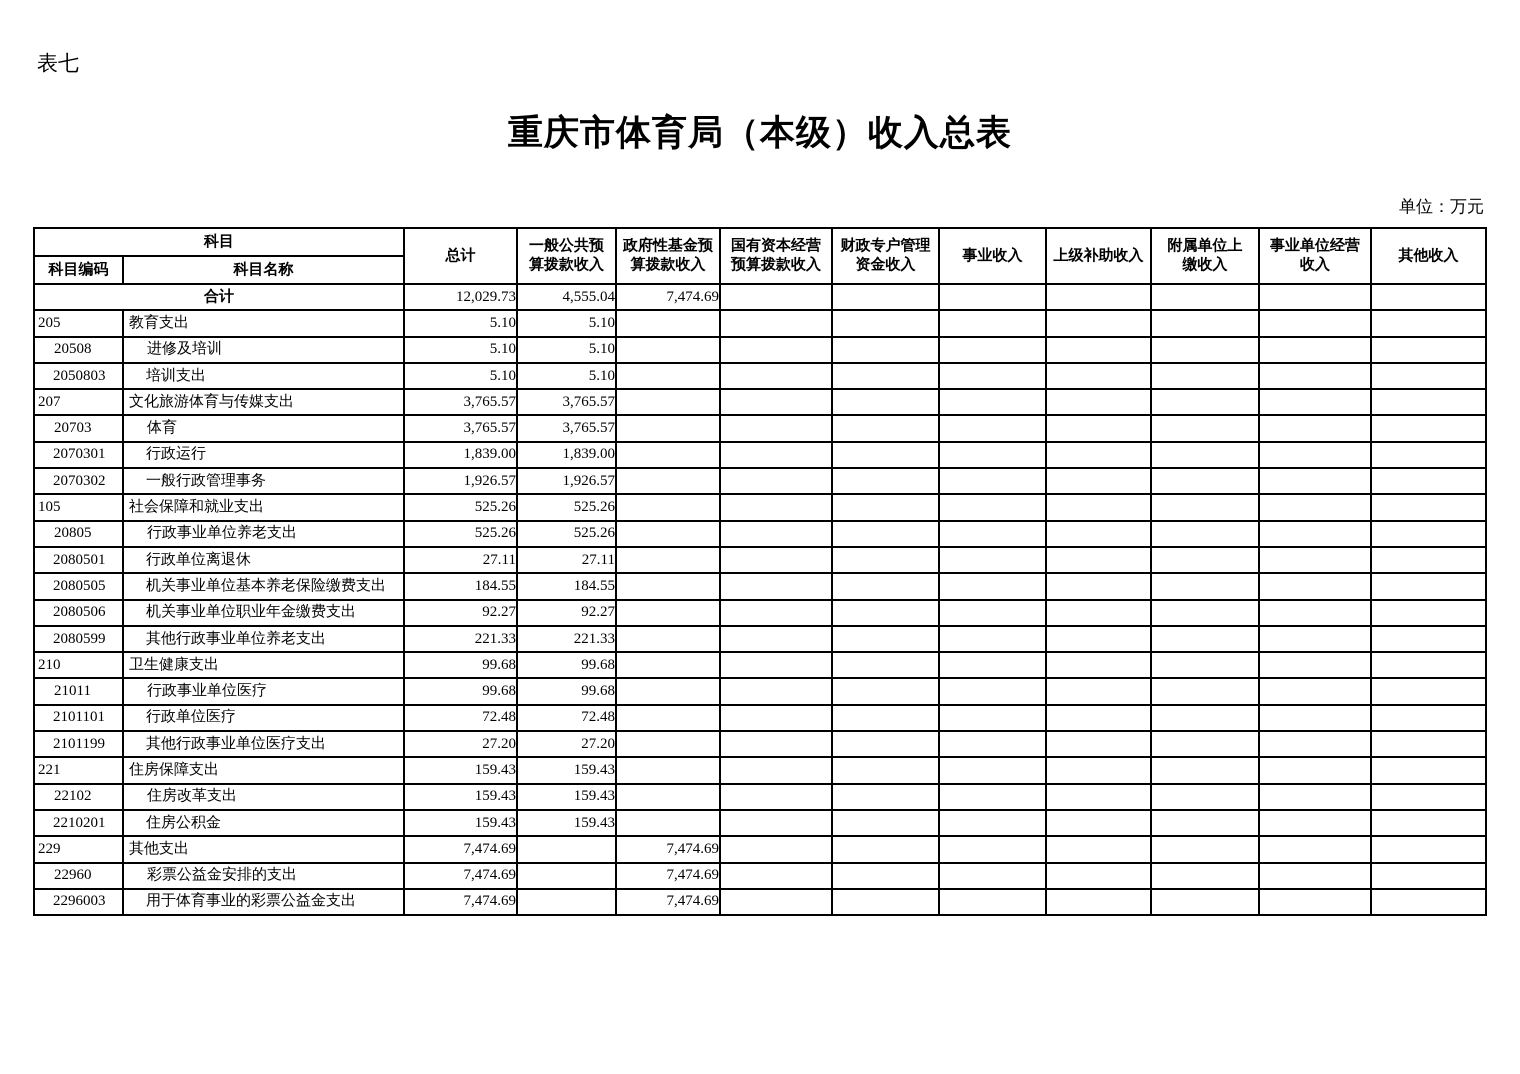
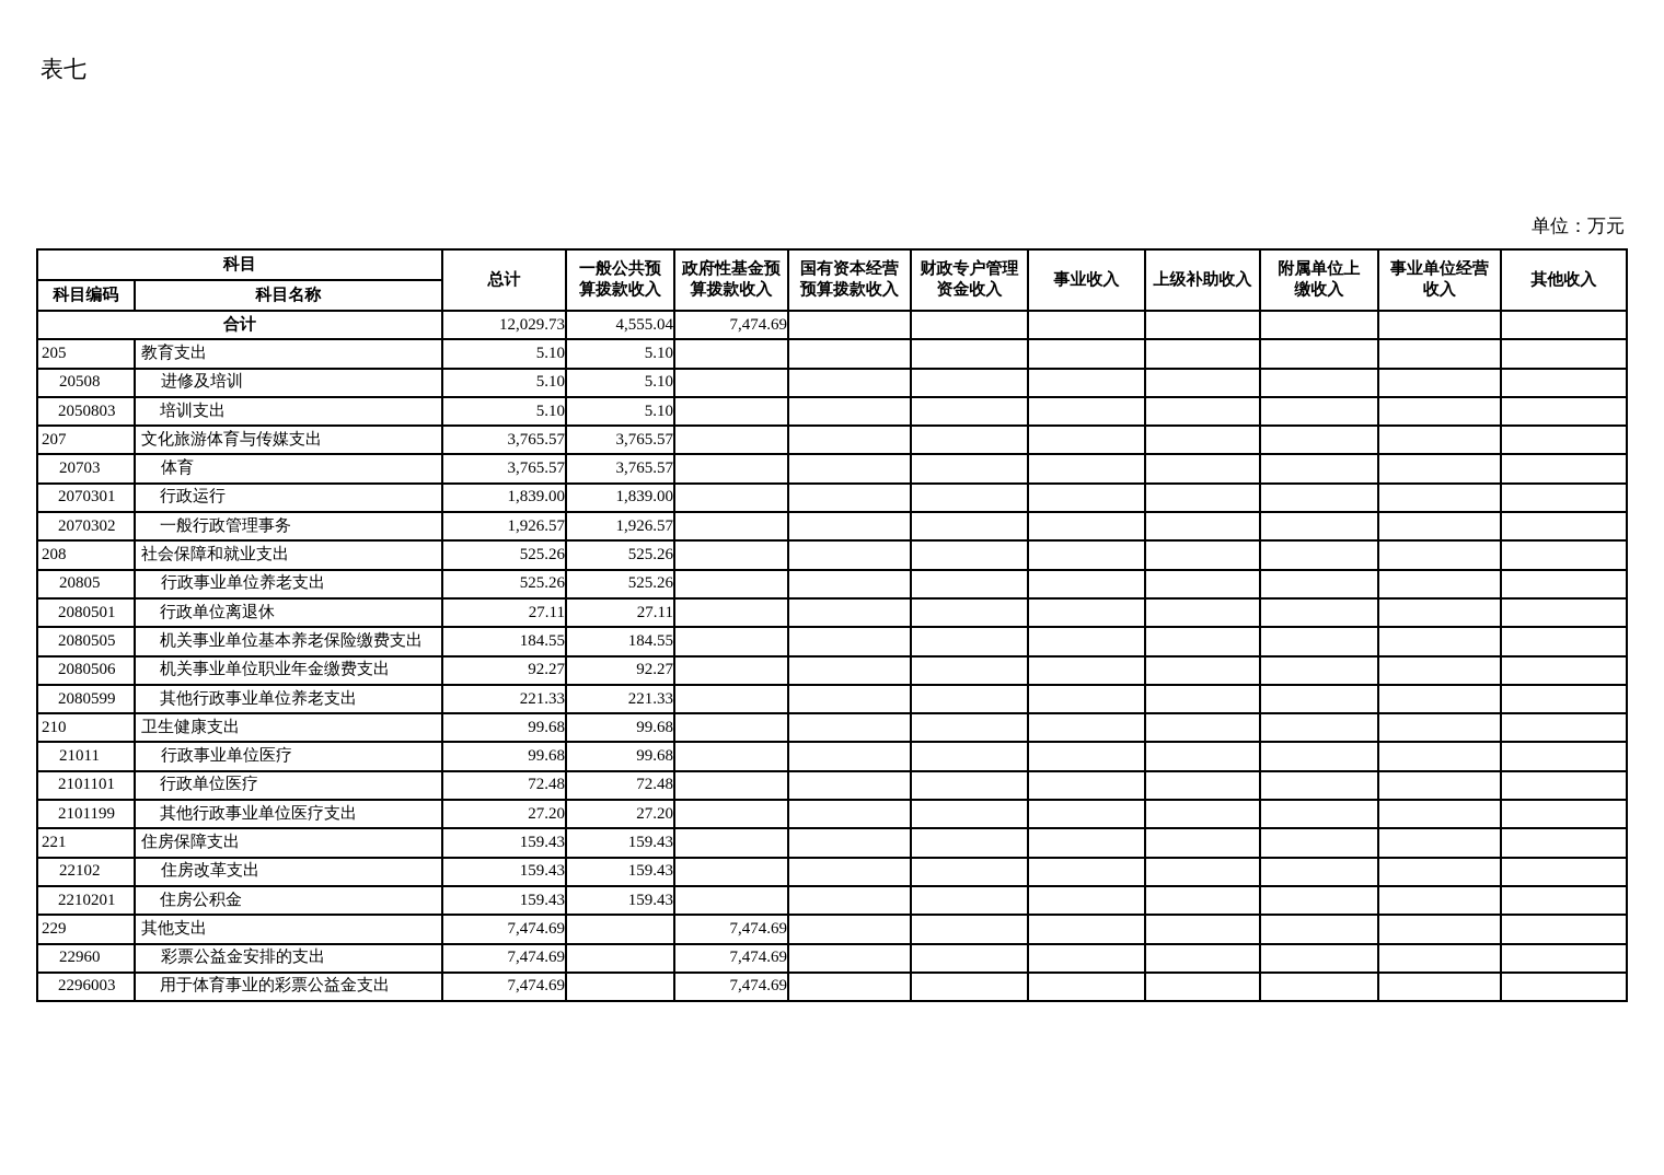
  表七
- 重庆市体育局（本级）收入总表
  单位：万元
  科目	总计	一般公共预 算拨款收入	政府性基金预 算拨款收入	国有资本经营 预算拨款收入	财政专户管理 资金收入	事业收入	上级补助收入	附属单位上 缴收入	事业单位经营 收入	其他收入
  科目编码	科目名称
  合计	12,029.73	4,555.04	7,474.69
  205	教育支出	5.10	5.10
  20508	进修及培训	5.10	5.10
  2050803	培训支出	5.10	5.10
  207	文化旅游体育与传媒支出	3,765.57	3,765.57
  20703	体育	3,765.57	3,765.57
  2070301	行政运行	1,839.00	1,839.00
  2070302	一般行政管理事务	1,926.57	1,926.57
- 105	社会保障和就业支出	525.26	525.26
+ 208	社会保障和就业支出	525.26	525.26
  20805	行政事业单位养老支出	525.26	525.26
  2080501	行政单位离退休	27.11	27.11
  2080505	机关事业单位基本养老保险缴费支出	184.55	184.55
  2080506	机关事业单位职业年金缴费支出	92.27	92.27
  2080599	其他行政事业单位养老支出	221.33	221.33
  210	卫生健康支出	99.68	99.68
  21011	行政事业单位医疗	99.68	99.68
  2101101	行政单位医疗	72.48	72.48
  2101199	其他行政事业单位医疗支出	27.20	27.20
  221	住房保障支出	159.43	159.43
  22102	住房改革支出	159.43	159.43
  2210201	住房公积金	159.43	159.43
  229	其他支出	7,474.69		7,474.69
  22960	彩票公益金安排的支出	7,474.69		7,474.69
  2296003	用于体育事业的彩票公益金支出	7,474.69		7,474.69
